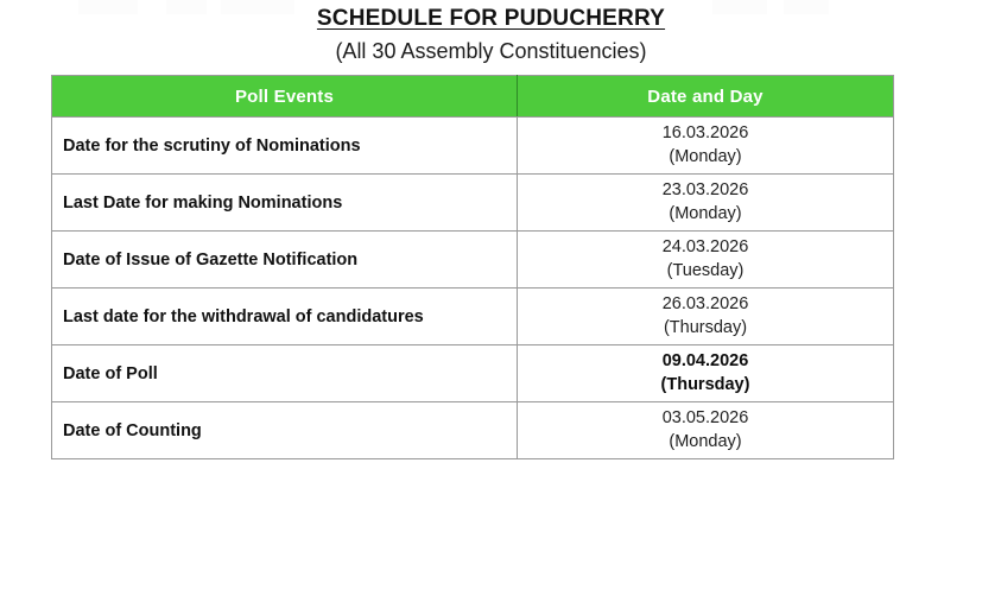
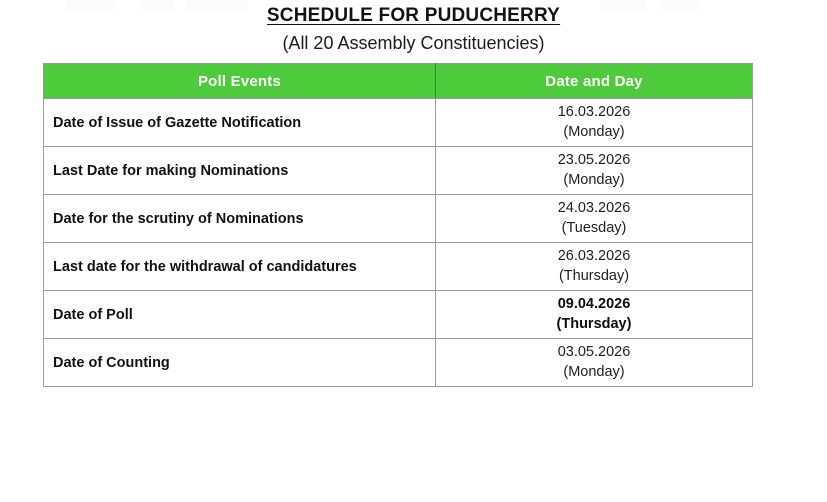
  SCHEDULE FOR PUDUCHERRY
- (All 30 Assembly Constituencies)
+ (All 20 Assembly Constituencies)
  Poll Events	Date and Day
- Date for the scrutiny of Nominations	16.03.2026 (Monday)
+ Date of Issue of Gazette Notification	16.03.2026 (Monday)
- Last Date for making Nominations	23.03.2026 (Monday)
+ Last Date for making Nominations	23.05.2026 (Monday)
- Date of Issue of Gazette Notification	24.03.2026 (Tuesday)
+ Date for the scrutiny of Nominations	24.03.2026 (Tuesday)
  Last date for the withdrawal of candidatures	26.03.2026 (Thursday)
  Date of Poll	09.04.2026 (Thursday)
  Date of Counting	03.05.2026 (Monday)
